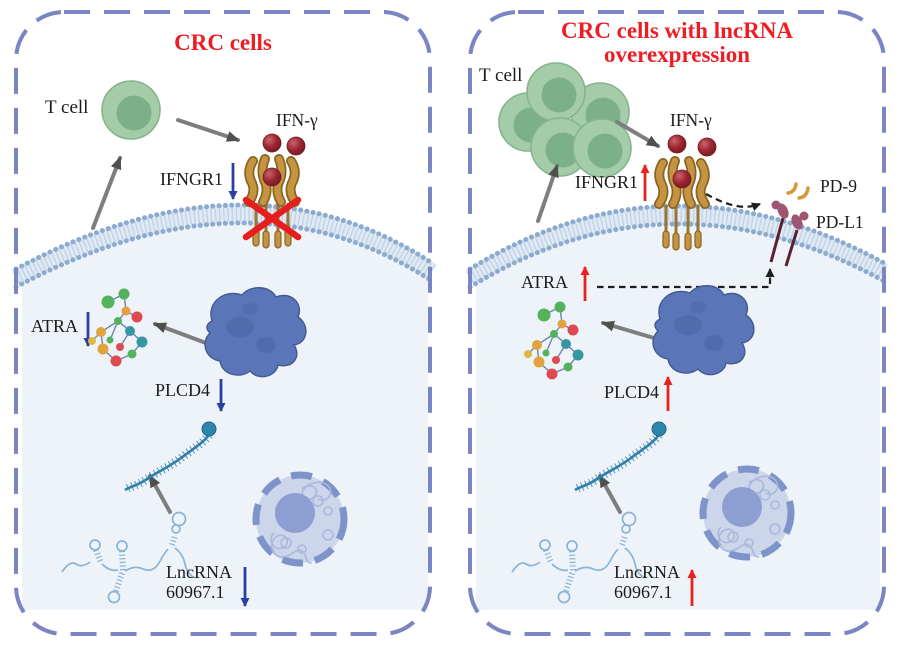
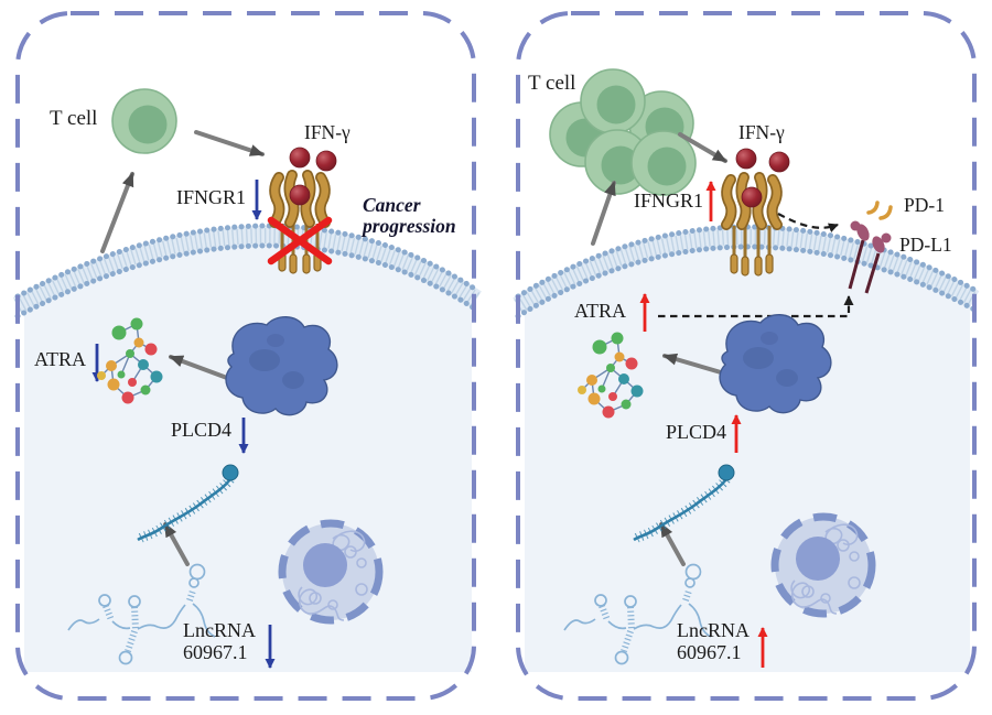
- CRC cells
- CRC cells with lncRNA
- overexpression
  T cell
  IFN-γ
  IFNGR1
+ Cancer
+ progression
  ATRA
  PLCD4
  LncRNA
  60967.1
  T cell
  IFN-γ
  IFNGR1
- PD-9
+ PD-1
  PD-L1
  ATRA
  PLCD4
  LncRNA
  60967.1
